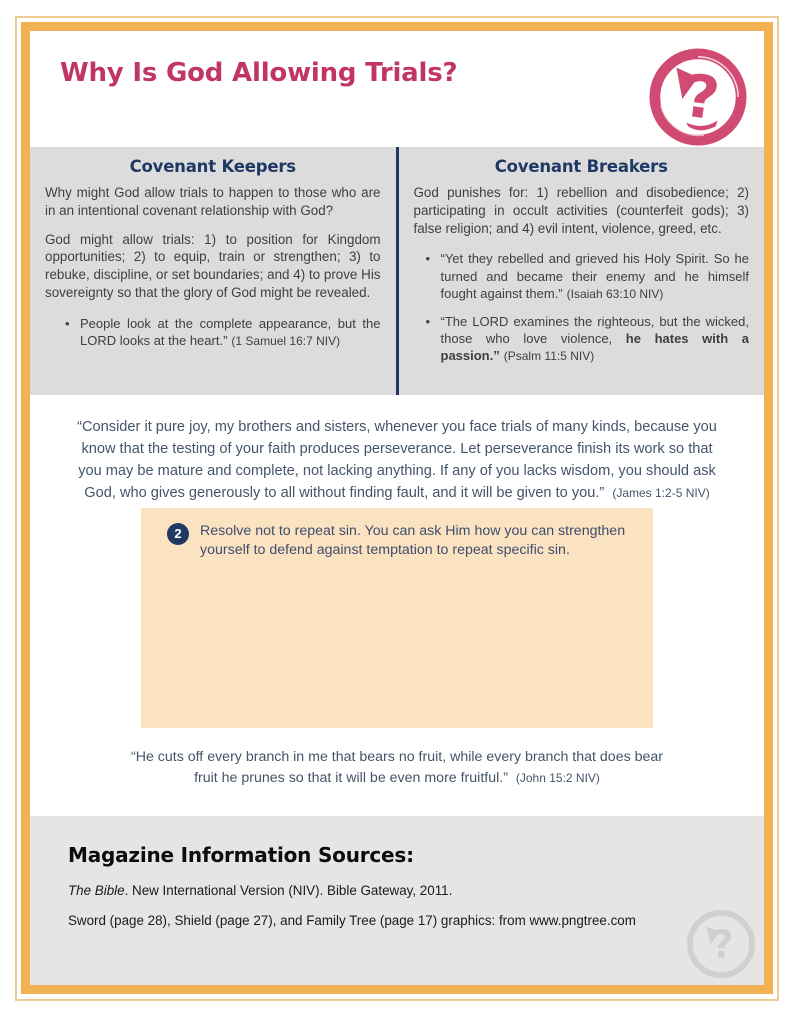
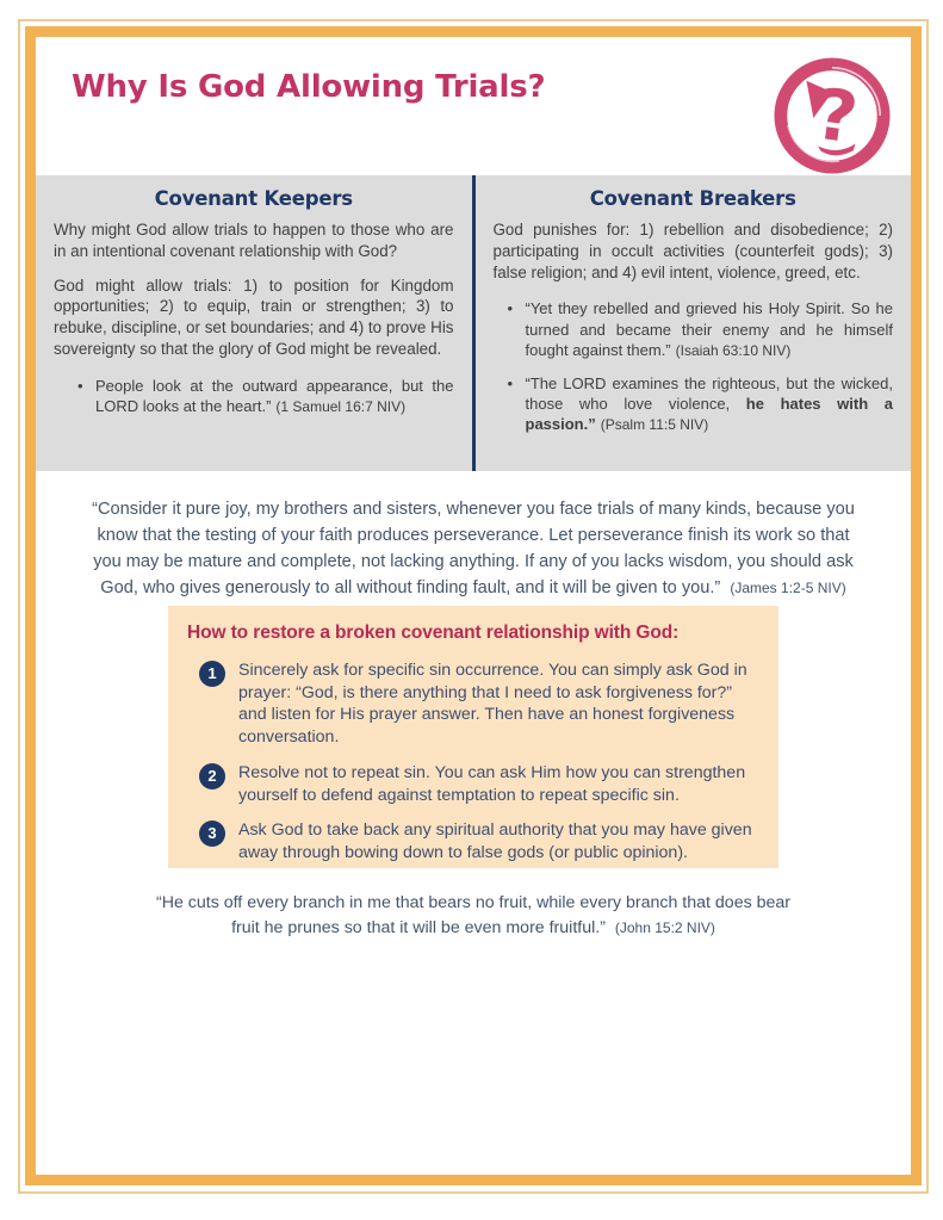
  Why Is God Allowing Trials?
  Covenant Keepers
  Why might God allow trials to happen to those who are in an intentional covenant relationship with God?
  God might allow trials: 1) to position for Kingdom opportunities; 2) to equip, train or strengthen; 3) to rebuke, discipline, or set boundaries; and 4) to prove His sovereignty so that the glory of God might be revealed.
  •
- People look at the complete appearance, but the LORD looks at the heart.” (1 Samuel 16:7 NIV)
+ People look at the outward appearance, but the LORD looks at the heart.” (1 Samuel 16:7 NIV)
  Covenant Breakers
  God punishes for: 1) rebellion and disobedience; 2) participating in occult activities (counterfeit gods); 3) false religion; and 4) evil intent, violence, greed, etc.
  •
  “Yet they rebelled and grieved his Holy Spirit. So he turned and became their enemy and he himself fought against them.” (Isaiah 63:10 NIV)
  •
  “The LORD examines the righteous, but the wicked, those who love violence, he hates with a passion.” (Psalm 11:5 NIV)
  “Consider it pure joy, my brothers and sisters, whenever you face trials of many kinds, because you know that the testing of your faith produces perseverance. Let perseverance finish its work so that you may be mature and complete, not lacking anything. If any of you lacks wisdom, you should ask God, who gives generously to all without finding fault, and it will be given to you.” (James 1:2-5 NIV)
+ How to restore a broken covenant relationship with God:
+ 1
+ Sincerely ask for specific sin occurrence. You can simply ask God in prayer: “God, is there anything that I need to ask forgiveness for?” and listen for His prayer answer. Then have an honest forgiveness conversation.
  2
  Resolve not to repeat sin. You can ask Him how you can strengthen yourself to defend against temptation to repeat specific sin.
+ 3
+ Ask God to take back any spiritual authority that you may have given away through bowing down to false gods (or public opinion).
  “He cuts off every branch in me that bears no fruit, while every branch that does bear fruit he prunes so that it will be even more fruitful.” (John 15:2 NIV)
- Magazine Information Sources:
- The Bible. New International Version (NIV). Bible Gateway, 2011.
- Sword (page 28), Shield (page 27), and Family Tree (page 17) graphics: from www.pngtree.com
